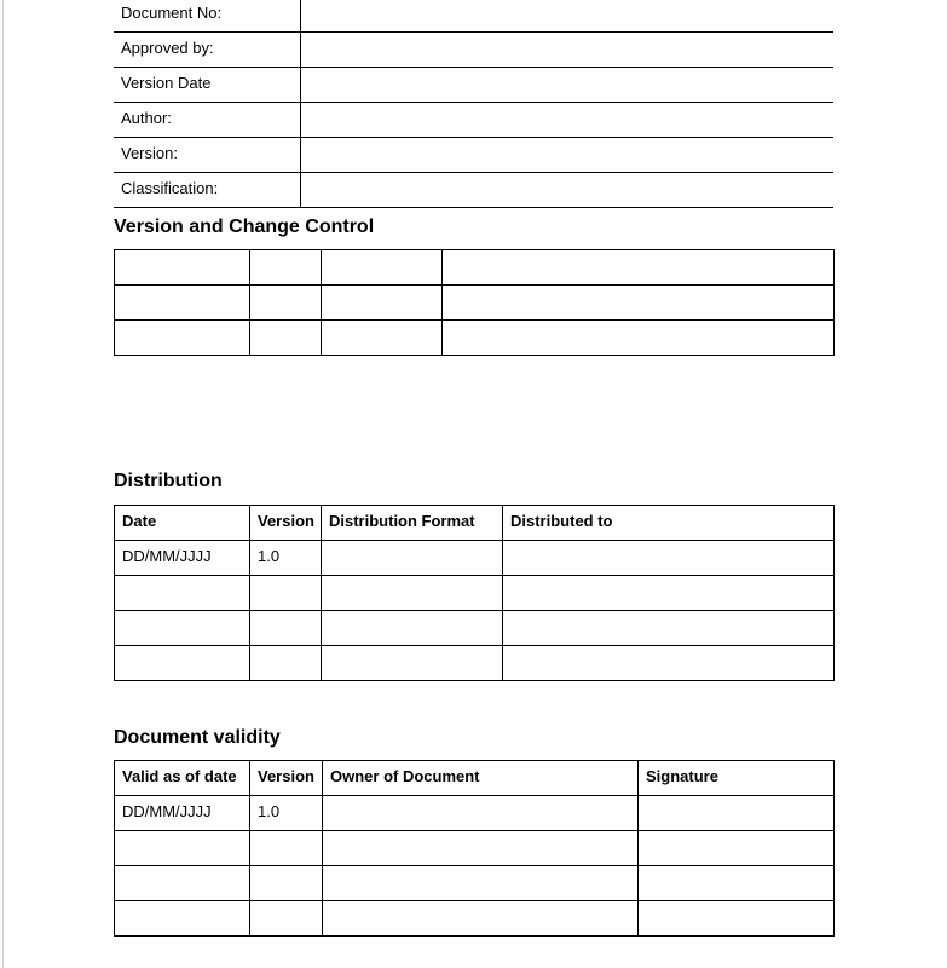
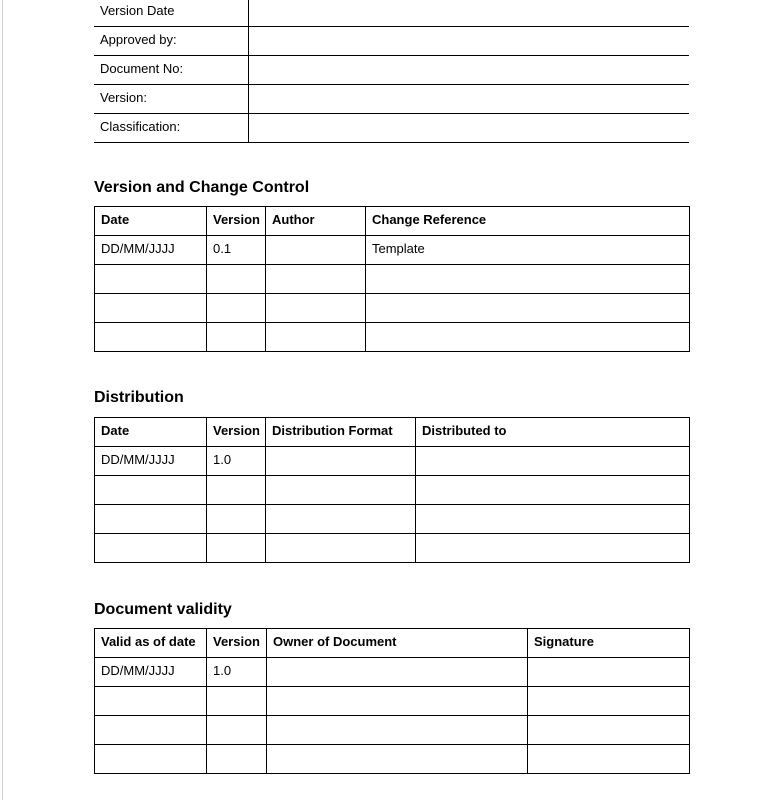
- Document No:
+ Version Date
  Approved by:
- Version Date
+ Document No:
- Author:
  Version:
  Classification:
  Version and Change Control
+ Date	Version	Author	Change Reference
+ DD/MM/JJJJ	0.1		Template
  Distribution
  Date	Version	Distribution Format	Distributed to
  DD/MM/JJJJ	1.0
  Document validity
  Valid as of date	Version	Owner of Document	Signature
  DD/MM/JJJJ	1.0
